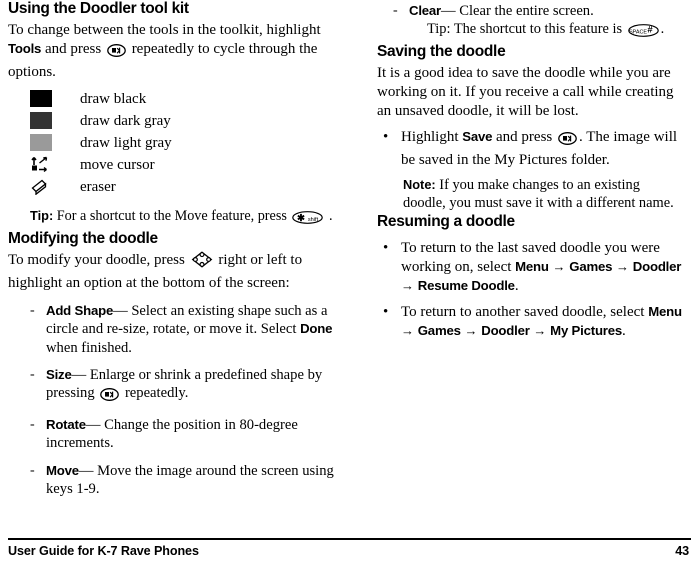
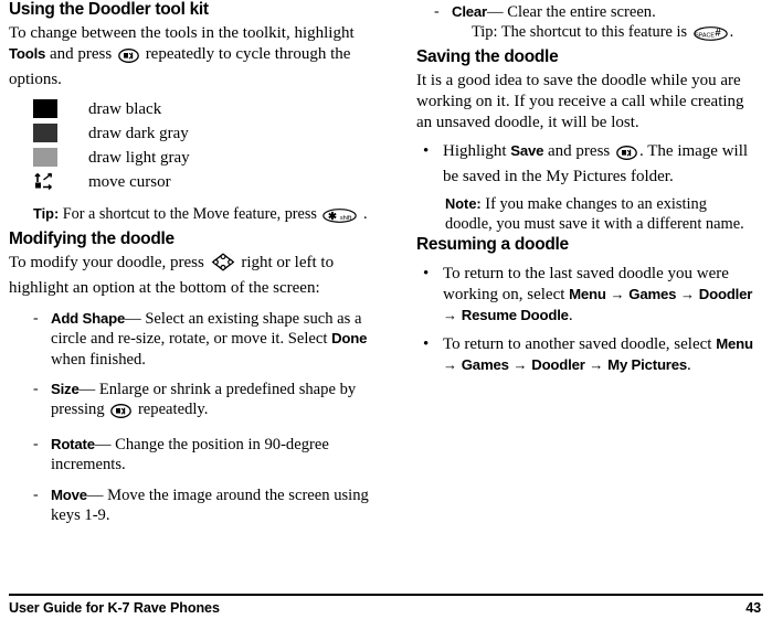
  Using the Doodler tool kit
  To change between the tools in the toolkit, highlight Tools and press repeatedly to cycle through the options.
  draw black
  draw dark gray
  draw light gray
  move cursor
- eraser
  Tip: For a shortcut to the Move feature, press
  ✱
  .
  Modifying the doodle
  To modify your doodle, press right or left to highlight an option at the bottom of the screen:
  -
  Add Shape— Select an existing shape such as a circle and re-size, rotate, or move it. Select Done when finished.
  -
  Size— Enlarge or shrink a predefined shape by pressing repeatedly.
  -
- Rotate— Change the position in 80-degree increments.
+ Rotate— Change the position in 90-degree increments.
  -
  Move— Move the image around the screen using keys 1-9.
  -
  Clear— Clear the entire screen.
  Tip: The shortcut to this feature is
  #
  .
  Saving the doodle
  It is a good idea to save the doodle while you are working on it. If you receive a call while creating an unsaved doodle, it will be lost.
  •
  Highlight Save and press . The image will be saved in the My Pictures folder.
  Note: If you make changes to an existing doodle, you must save it with a different name.
  Resuming a doodle
  •
  To return to the last saved doodle you were working on, select Menu → Games → Doodler → Resume Doodle.
  •
  To return to another saved doodle, select Menu → Games → Doodler → My Pictures.
  User Guide for K-7 Rave Phones
  43
